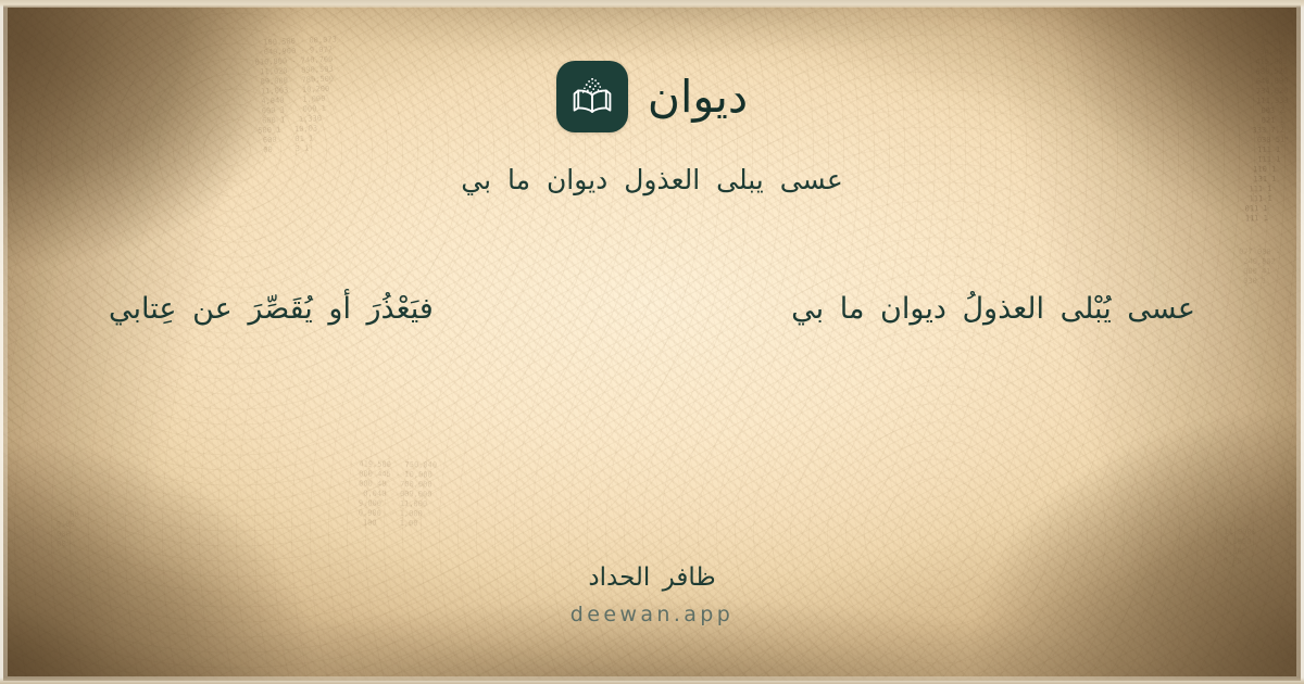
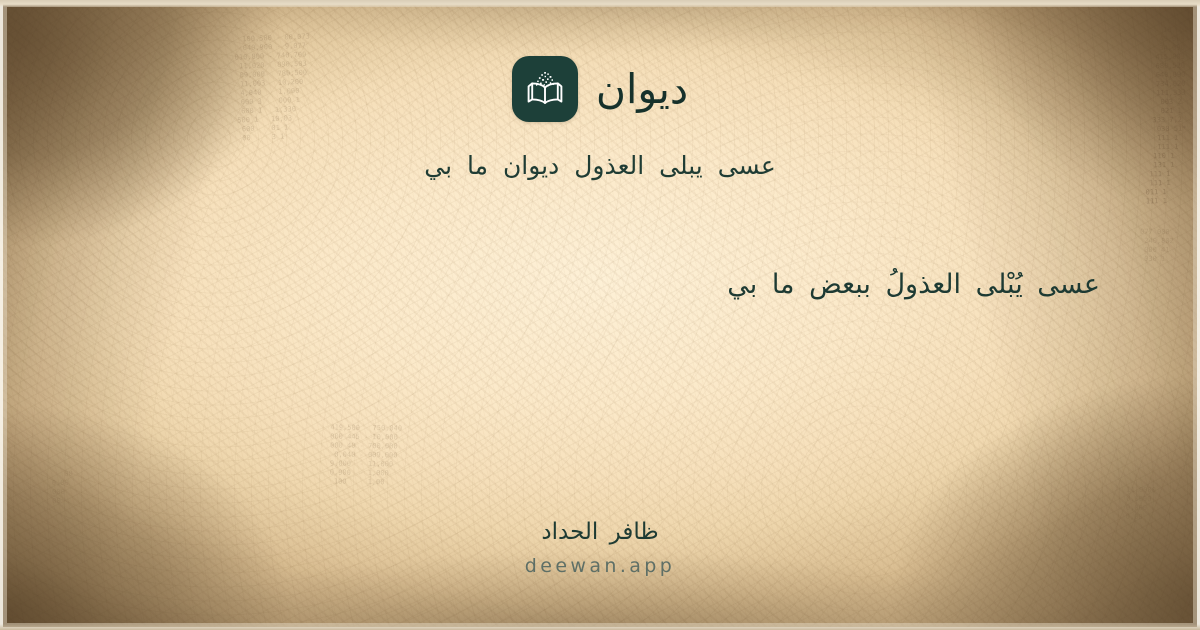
  ديوان
  عسى يبلى العذول ديوان ما بي
- عسى يُبْلى العذولُ ديوان ما بي
+ عسى يُبْلى العذولُ ببعض ما بي
- فيَعْذُرَ أو يُقَصِّرَ عن عِتابي
  ظافر الحداد
  deewan.app
